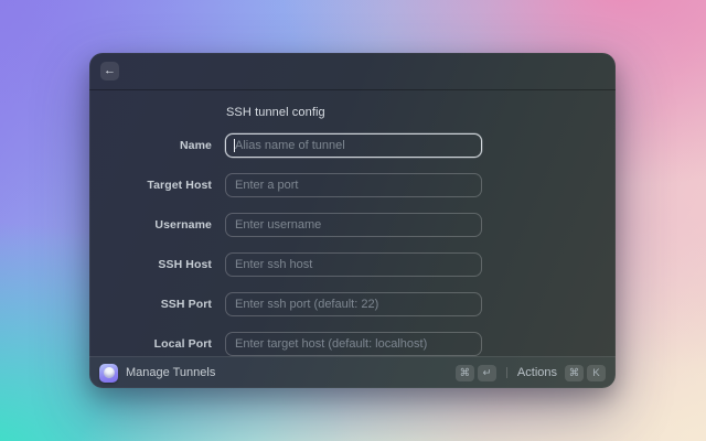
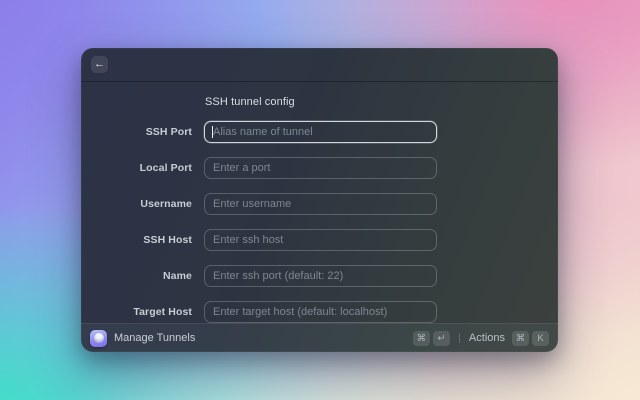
  ←
  SSH tunnel config
- Name
+ SSH Port
  Alias name of tunnel
- Target Host
+ Local Port
  Enter a port
  Username
  Enter username
  SSH Host
  Enter ssh host
- SSH Port
+ Name
  Enter ssh port (default: 22)
- Local Port
+ Target Host
  Enter target host (default: localhost)
  Manage Tunnels
  ⌘
  ↵
  Actions
  ⌘
  K
